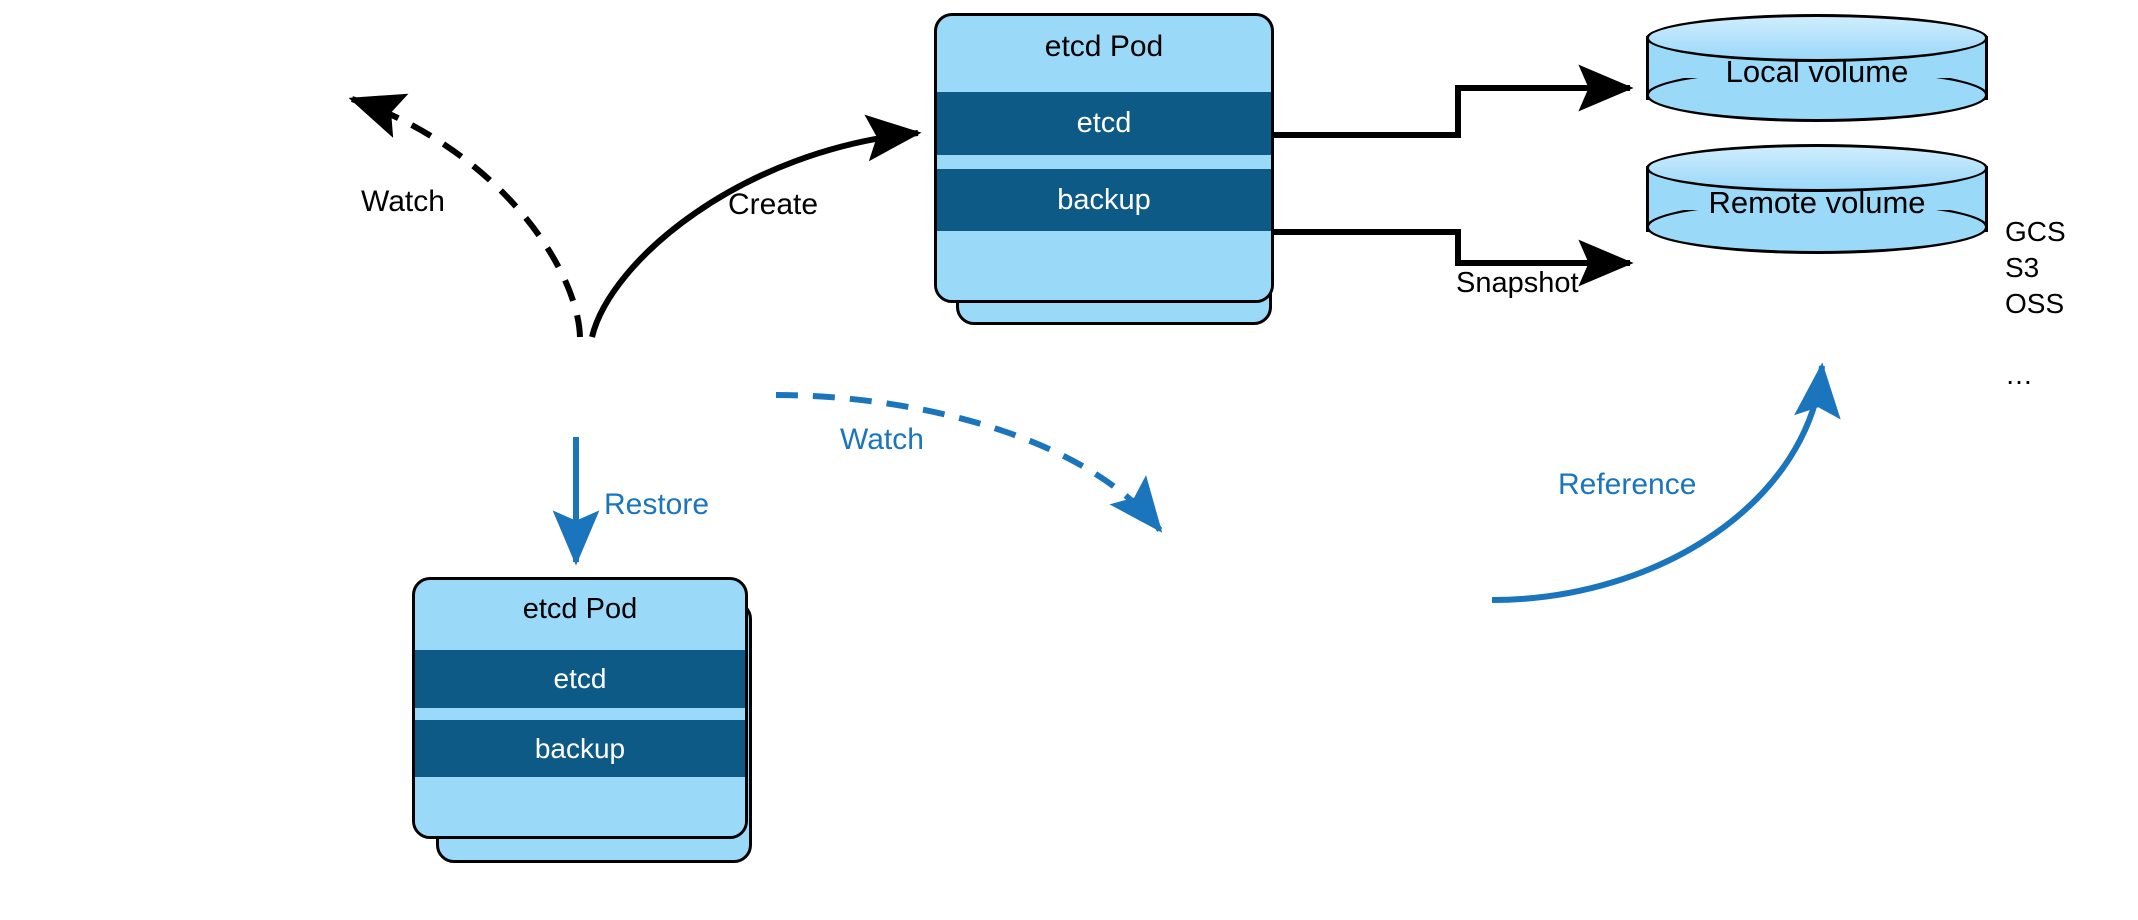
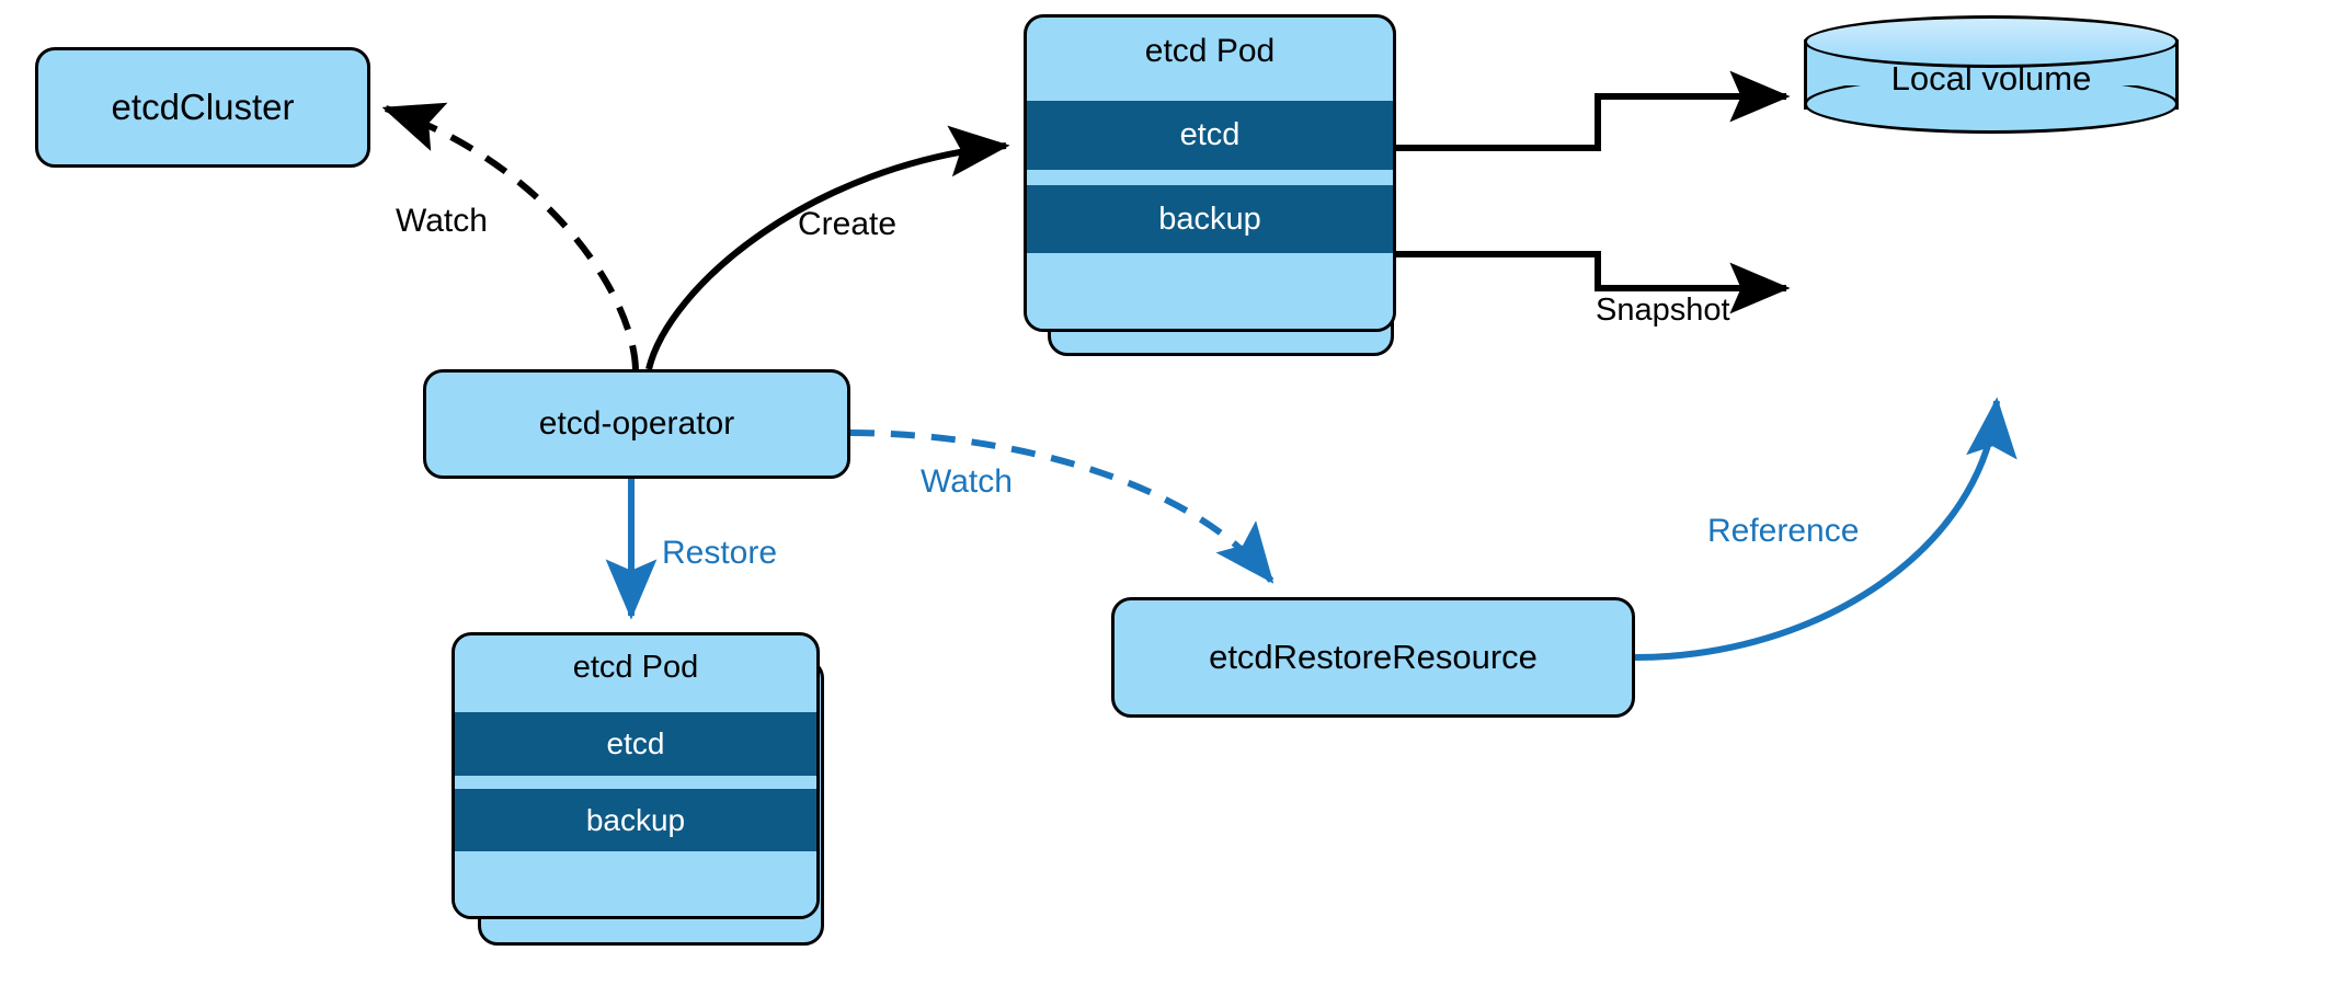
+ etcdCluster
+ etcd-operator
+ etcdRestoreResource
  etcd Pod
  etcd
  backup
  etcd Pod
  etcd
  backup
  Local volume
- Remote volume
- GCS
- S3
- OSS
- …
  Watch
  Create
  Snapshot
  Watch
  Restore
  Reference
